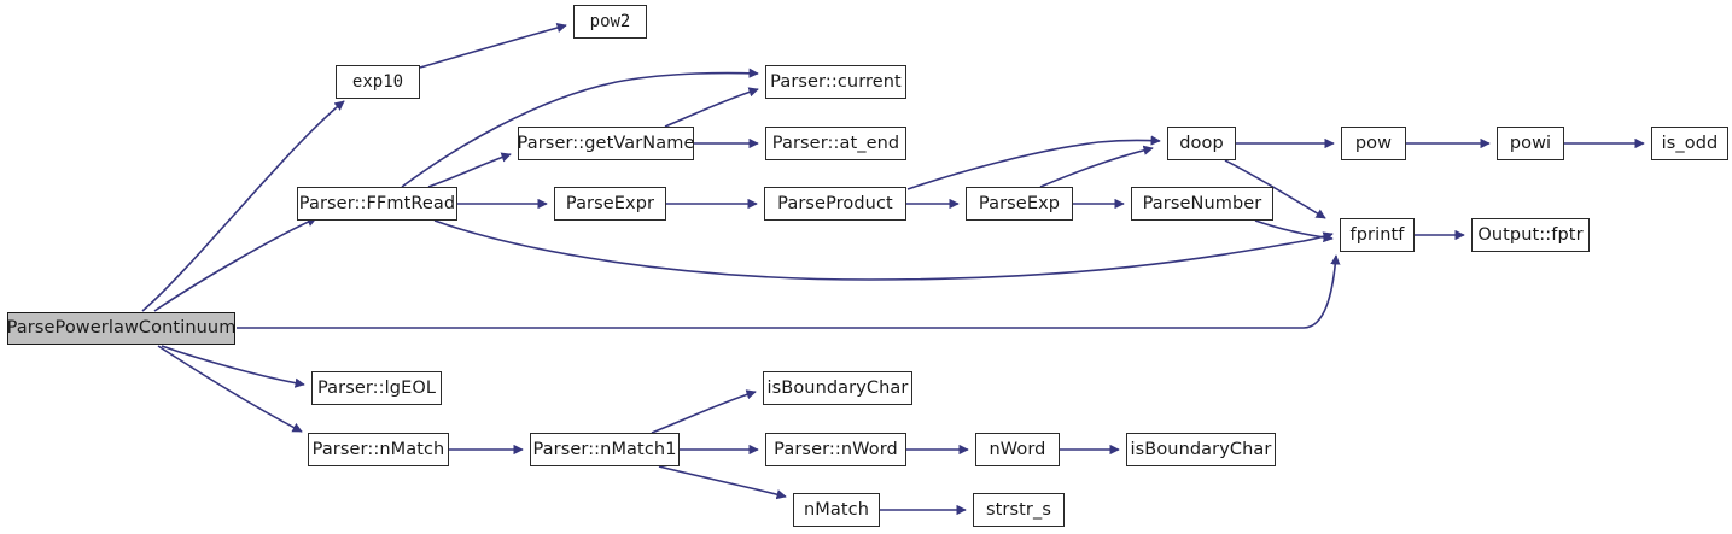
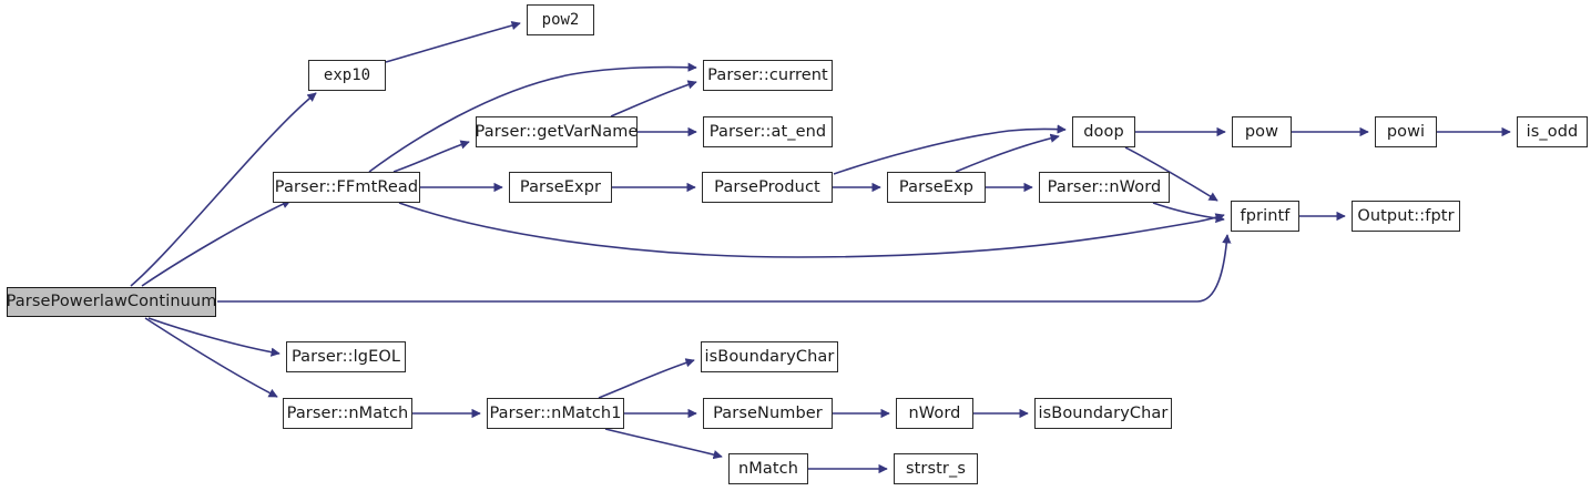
  ParsePowerlawContinuum
  exp10
  pow2
  Parser::FFmtRead
  Parser::getVarName
  Parser::current
  Parser::at_end
  ParseExpr
  ParseProduct
  ParseExp
- ParseNumber
+ Parser::nWord
  doop
  pow
  powi
  is_odd
  fprintf
  Output::fptr
  Parser::lgEOL
  Parser::nMatch
  Parser::nMatch1
  isBoundaryChar
- Parser::nWord
+ ParseNumber
  nWord
  isBoundaryChar
  nMatch
  strstr_s
